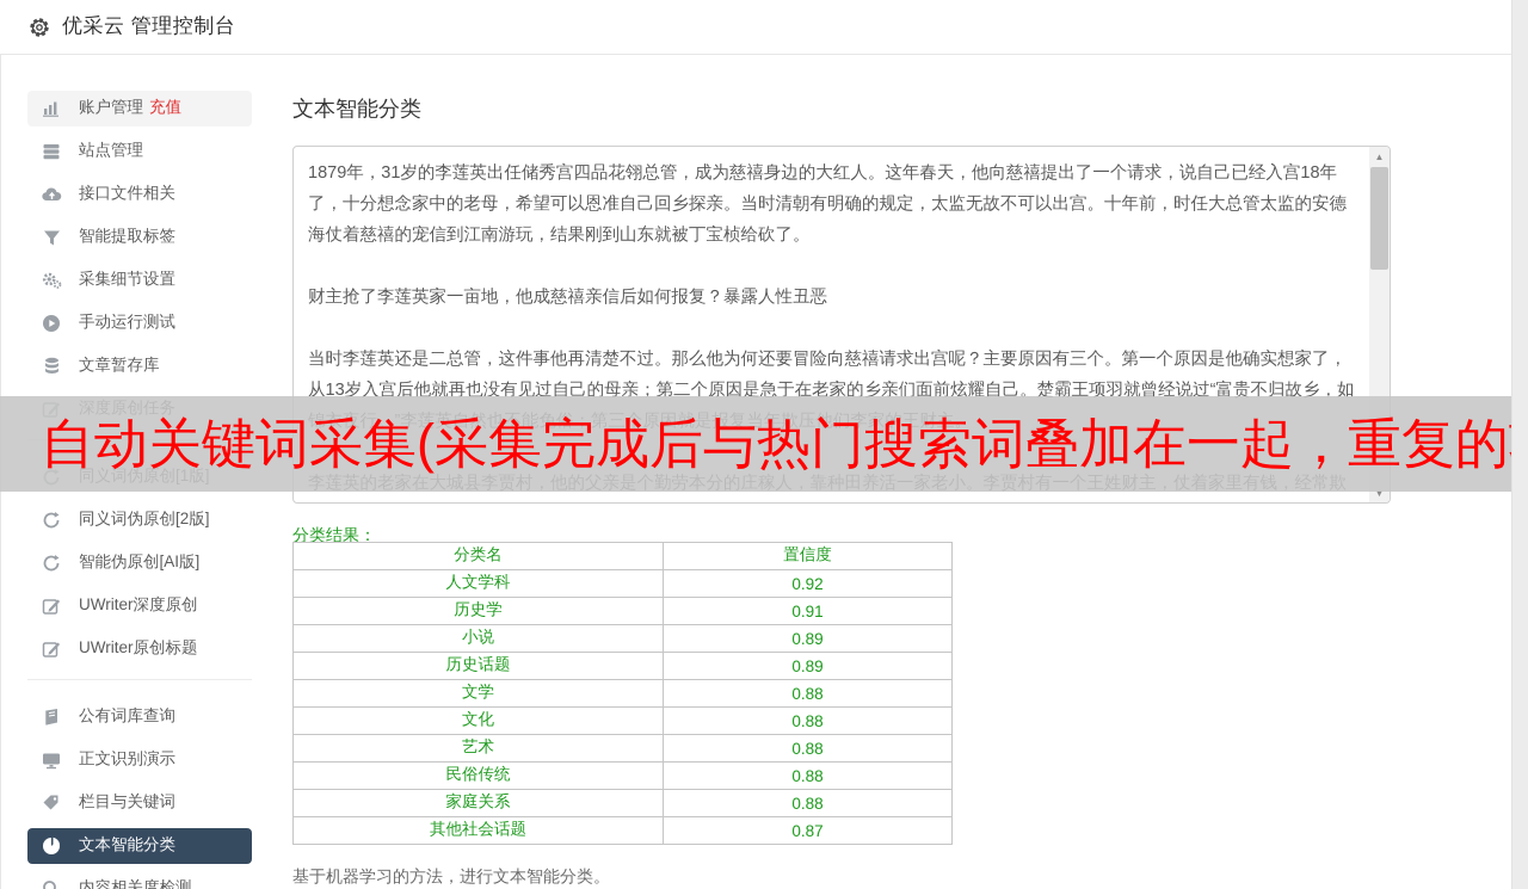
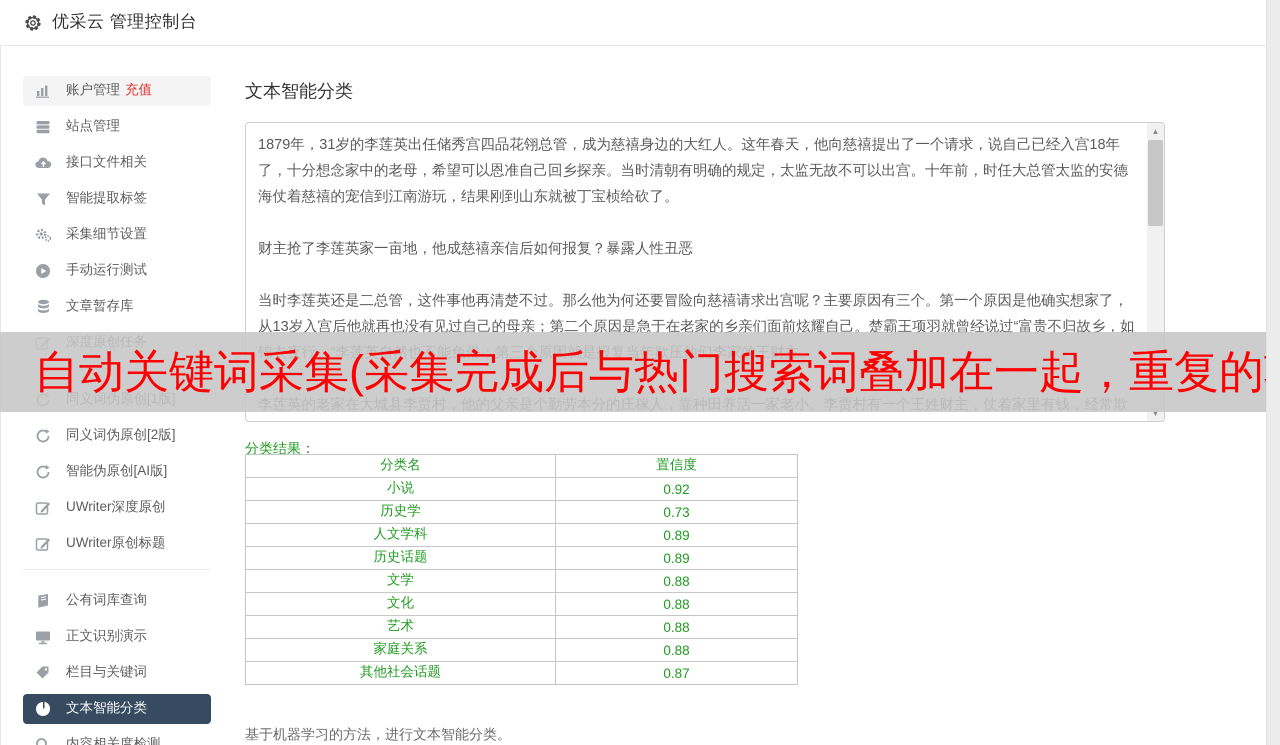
  优采云 管理控制台
  账户管理
  充值
  站点管理
  接口文件相关
  智能提取标签
  采集细节设置
  手动运行测试
  文章暂存库
  深度原创任务
  同义词伪原创[1版]
  同义词伪原创[2版]
  智能伪原创[AI版]
  UWriter深度原创
  UWriter原创标题
  公有词库查询
  正文识别演示
  栏目与关键词
  文本智能分类
  内容相关度检测
  文本智能分类
  1879年，31岁的李莲英出任储秀宫四品花翎总管，成为慈禧身边的大红人。这年春天，他向慈禧提出了一个请求，说自己已经入宫18年了，十分想念家中的老母，希望可以恩准自己回乡探亲。当时清朝有明确的规定，太监无故不可以出宫。十年前，时任大总管太监的安德海仗着慈禧的宠信到江南游玩，结果刚到山东就被丁宝桢给砍了。
  财主抢了李莲英家一亩地，他成慈禧亲信后如何报复？暴露人性丑恶
  当时李莲英还是二总管，这件事他再清楚不过。那么他为何还要冒险向慈禧请求出宫呢？主要原因有三个。第一个原因是他确实想家了，从13岁入宫后他就再也没有见过自己的母亲；第二个原因是急于在老家的乡亲们面前炫耀自己。楚霸王项羽就曾经说过“富贵不归故乡，如锦衣夜行。”李莲英自然也不能免俗；第三个原因就是报复当年欺压他们李家的王财主。
  ▲
  ▼
  分类结果：
  分类名	置信度
- 人文学科	0.92
+ 小说	0.92
- 历史学	0.91
+ 历史学	0.73
- 小说	0.89
+ 人文学科	0.89
  历史话题	0.89
  文学	0.88
  文化	0.88
  艺术	0.88
- 民俗传统	0.88
  家庭关系	0.88
  其他社会话题	0.87
  基于机器学习的方法，进行文本智能分类。
  自动关键词采集(采集完成后与热门搜索词叠加在一起，重复的
